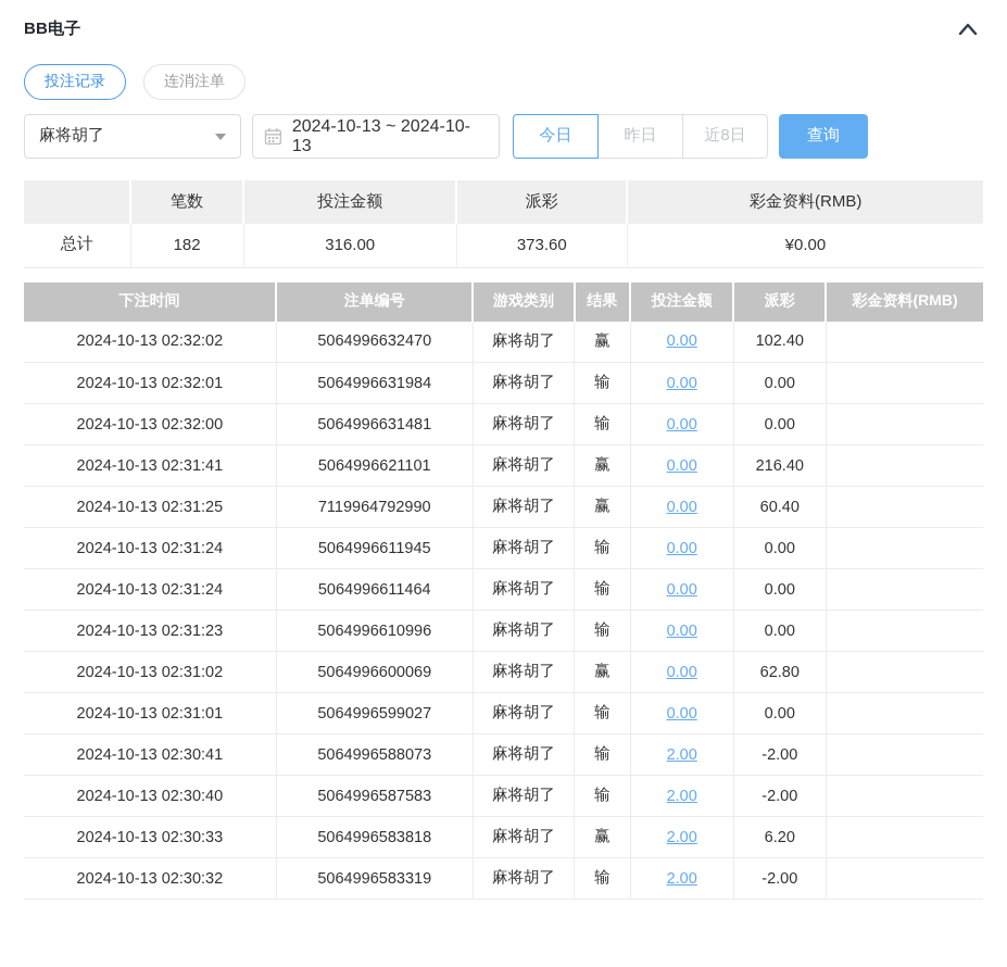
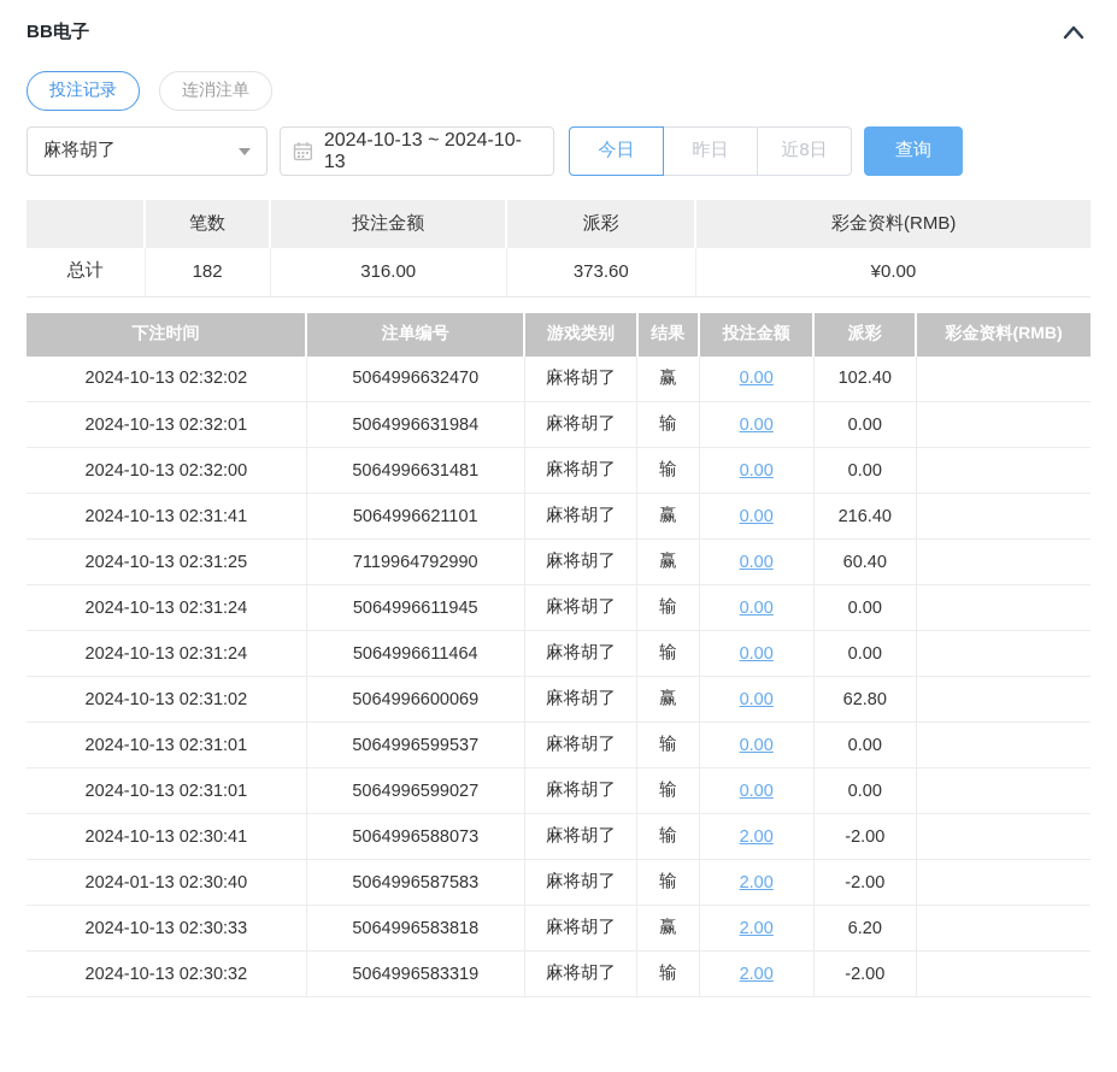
  BB电子
  投注记录
  连消注单
  麻将胡了
  2024-10-13 ~ 2024-10-13
  今日
  昨日
  近8日
  查询
  	笔数	投注金额	派彩	彩金资料(RMB)
  总计	182	316.00	373.60	¥0.00
  下注时间	注单编号	游戏类别	结果	投注金额	派彩	彩金资料(RMB)
  2024-10-13 02:32:02	5064996632470	麻将胡了	赢	0.00	102.40
  2024-10-13 02:32:01	5064996631984	麻将胡了	输	0.00	0.00
  2024-10-13 02:32:00	5064996631481	麻将胡了	输	0.00	0.00
  2024-10-13 02:31:41	5064996621101	麻将胡了	赢	0.00	216.40
  2024-10-13 02:31:25	7119964792990	麻将胡了	赢	0.00	60.40
  2024-10-13 02:31:24	5064996611945	麻将胡了	输	0.00	0.00
  2024-10-13 02:31:24	5064996611464	麻将胡了	输	0.00	0.00
- 2024-10-13 02:31:23	5064996610996	麻将胡了	输	0.00	0.00
  2024-10-13 02:31:02	5064996600069	麻将胡了	赢	0.00	62.80
+ 2024-10-13 02:31:01	5064996599537	麻将胡了	输	0.00	0.00
  2024-10-13 02:31:01	5064996599027	麻将胡了	输	0.00	0.00
  2024-10-13 02:30:41	5064996588073	麻将胡了	输	2.00	-2.00
- 2024-10-13 02:30:40	5064996587583	麻将胡了	输	2.00	-2.00
+ 2024-01-13 02:30:40	5064996587583	麻将胡了	输	2.00	-2.00
  2024-10-13 02:30:33	5064996583818	麻将胡了	赢	2.00	6.20
  2024-10-13 02:30:32	5064996583319	麻将胡了	输	2.00	-2.00
